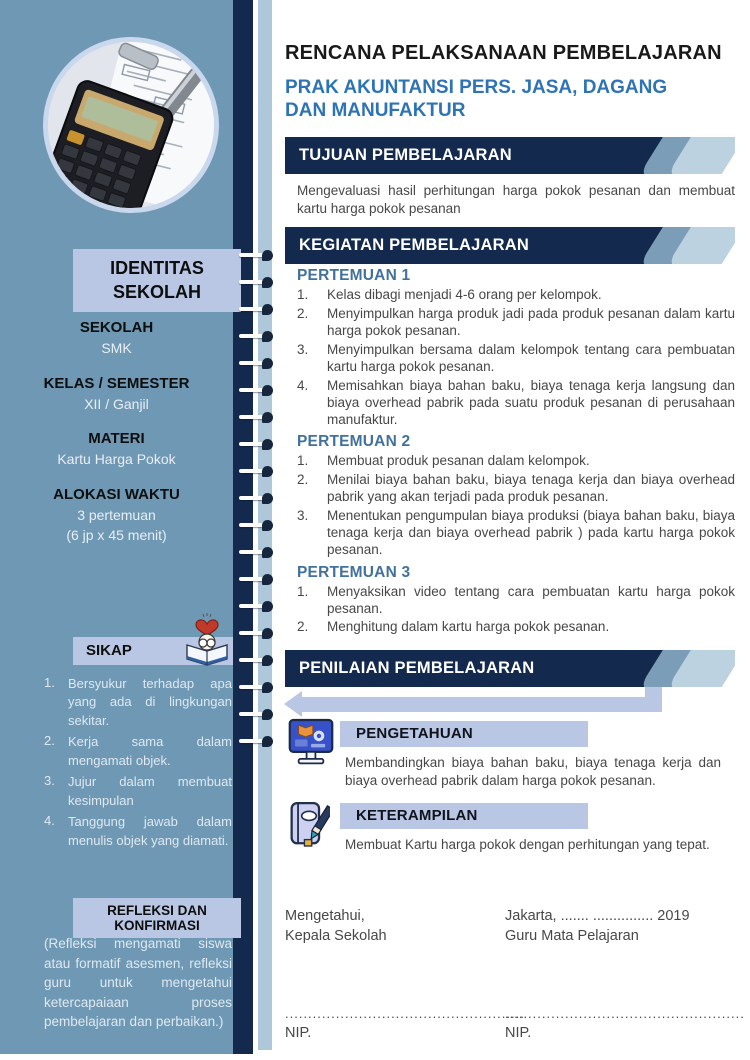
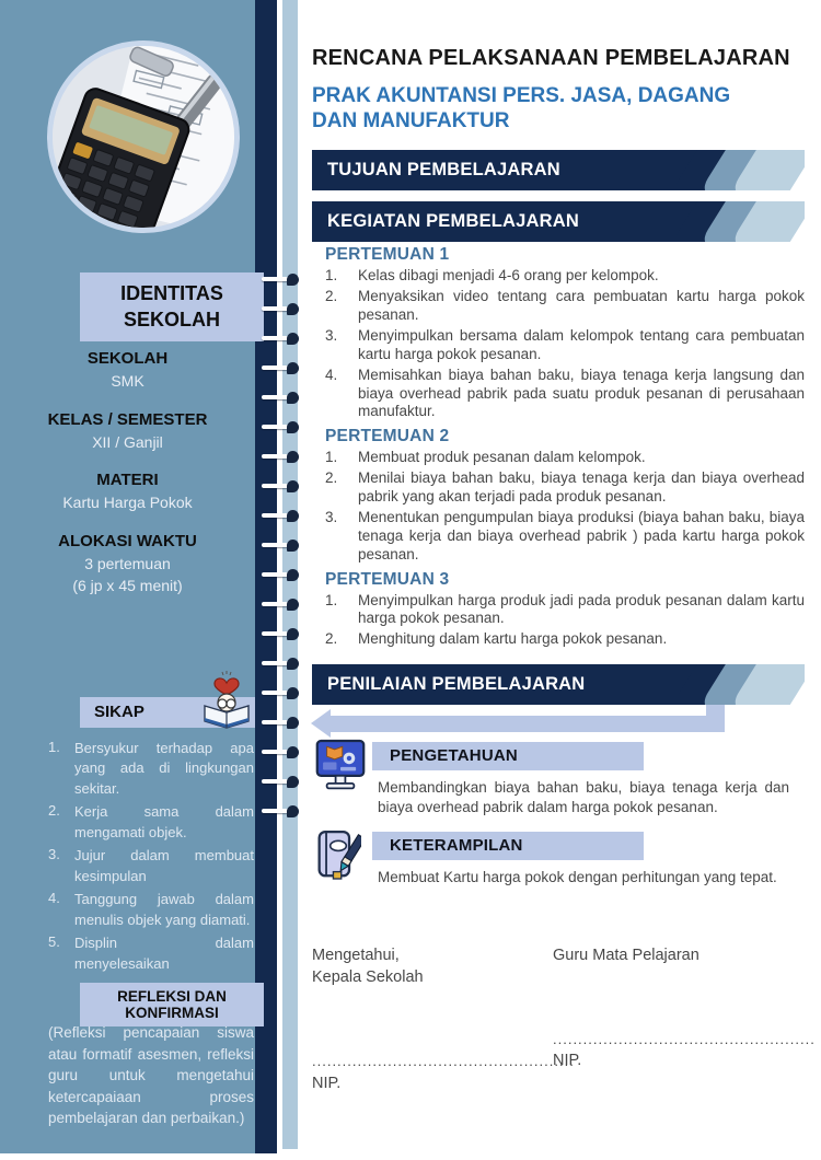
  IDENTITAS SEKOLAH
  SEKOLAH
  SMK
  KELAS / SEMESTER
  XII / Ganjil
  MATERI
  Kartu Harga Pokok
  ALOKASI WAKTU
  3 pertemuan
  (6 jp x 45 menit)
  SIKAP
  1.
  Bersyukur terhadap apa yang ada di lingkungan sekitar.
  2.
  Kerja sama dalam mengamati objek.
  3.
  Jujur dalam membuat kesimpulan
  4.
  Tanggung jawab dalam menulis objek yang diamati.
+ 5.
+ Displin dalam menyelesaikan
  REFLEKSI DAN KONFIRMASI
- (Refleksi mengamati siswa atau formatif asesmen, refleksi guru untuk mengetahui ketercapaiaan proses pembelajaran dan perbaikan.)
+ (Refleksi pencapaian siswa atau formatif asesmen, refleksi guru untuk mengetahui ketercapaiaan proses pembelajaran dan perbaikan.)
  RENCANA PELAKSANAAN PEMBELAJARAN
  PRAK AKUNTANSI PERS. JASA, DAGANG DAN MANUFAKTUR
  TUJUAN PEMBELAJARAN
- Mengevaluasi hasil perhitungan harga pokok pesanan dan membuat kartu harga pokok pesanan
  KEGIATAN PEMBELAJARAN
  PERTEMUAN 1
  1.
  Kelas dibagi menjadi 4-6 orang per kelompok.
  2.
- Menyimpulkan harga produk jadi pada produk pesanan dalam kartu harga pokok pesanan.
+ Menyaksikan video tentang cara pembuatan kartu harga pokok pesanan.
  3.
  Menyimpulkan bersama dalam kelompok tentang cara pembuatan kartu harga pokok pesanan.
  4.
  Memisahkan biaya bahan baku, biaya tenaga kerja langsung dan biaya overhead pabrik pada suatu produk pesanan di perusahaan manufaktur.
  PERTEMUAN 2
  1.
  Membuat produk pesanan dalam kelompok.
  2.
  Menilai biaya bahan baku, biaya tenaga kerja dan biaya overhead pabrik yang akan terjadi pada produk pesanan.
  3.
  Menentukan pengumpulan biaya produksi (biaya bahan baku, biaya tenaga kerja dan biaya overhead pabrik ) pada kartu harga pokok pesanan.
  PERTEMUAN 3
  1.
- Menyaksikan video tentang cara pembuatan kartu harga pokok pesanan.
+ Menyimpulkan harga produk jadi pada produk pesanan dalam kartu harga pokok pesanan.
  2.
  Menghitung dalam kartu harga pokok pesanan.
  PENILAIAN PEMBELAJARAN
  PENGETAHUAN
  Membandingkan biaya bahan baku, biaya tenaga kerja dan biaya overhead pabrik dalam harga pokok pesanan.
  KETERAMPILAN
  Membuat Kartu harga pokok dengan perhitungan yang tepat.
  Mengetahui,
  Kepala Sekolah
  ................................................
  NIP.
- Jakarta, ....... ............... 2019
  Guru Mata Pelajaran
  ....................................................
  NIP.
